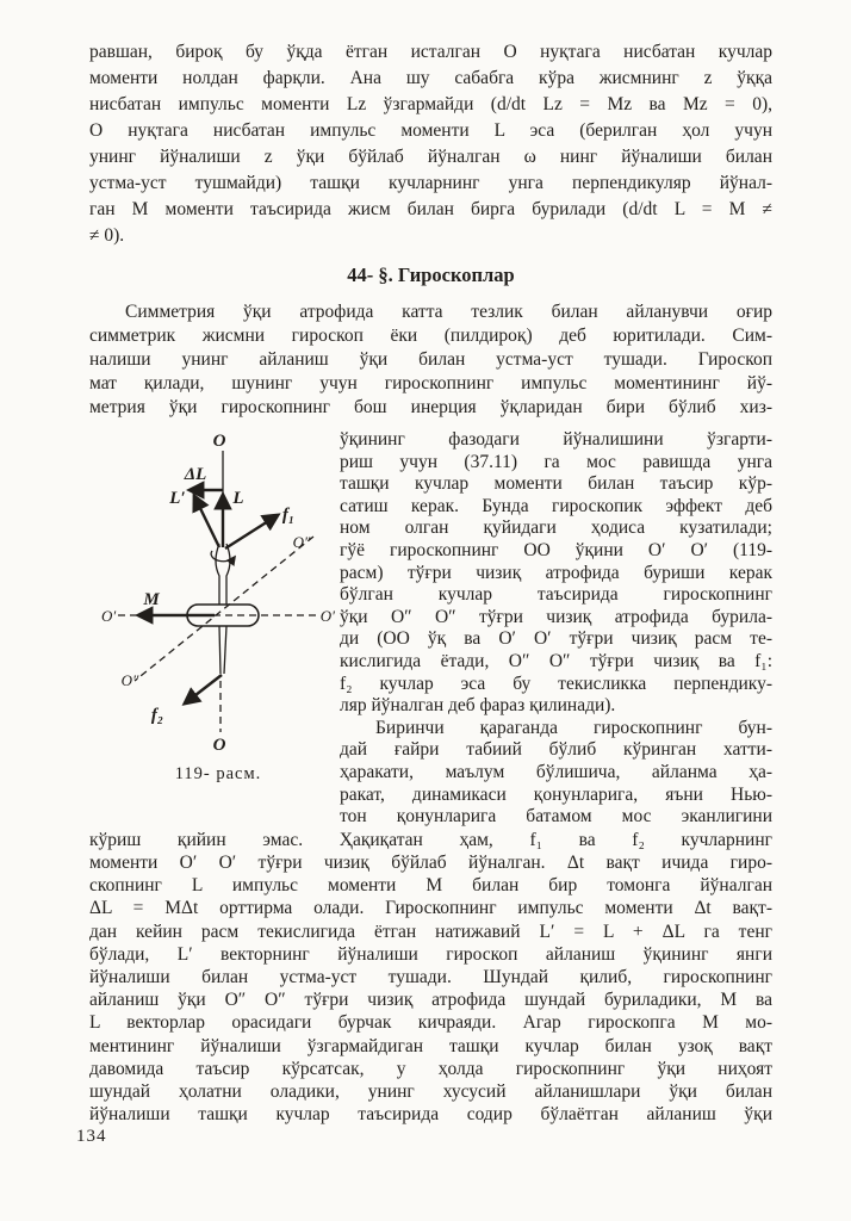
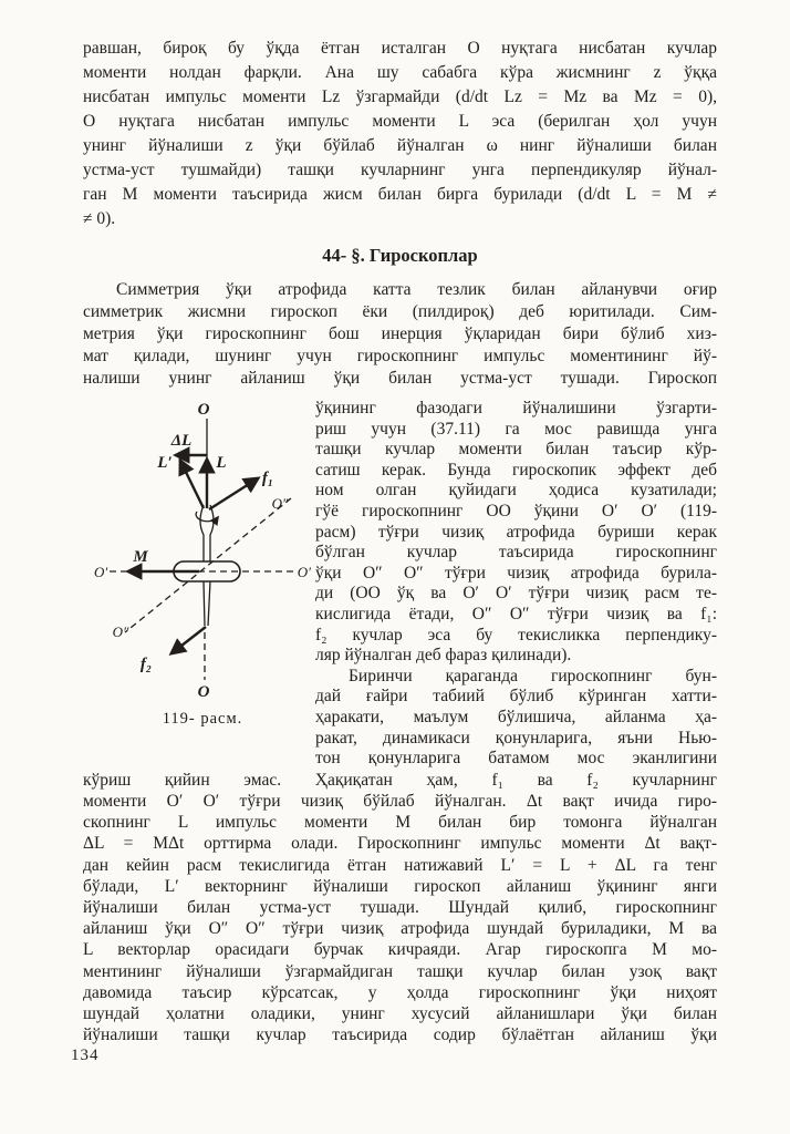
  равшан, бироқ бу ўқда ётган исталган O нуқтага нисбатан кучлар
  моменти нолдан фарқли. Ана шу сабабга кўра жисмнинг z ўққа
  нисбатан импульс моменти Lz ўзгармайди (d/dt Lz = Mz ва Mz = 0),
  O нуқтага нисбатан импульс моменти L эса (берилган ҳол учун
  унинг йўналиши z ўқи бўйлаб йўналган ω нинг йўналиши билан
  устма-уст тушмайди) ташқи кучларнинг унга перпендикуляр йўнал-
  ган M моменти таъсирида жисм билан бирга бурилади (d/dt L = M ≠
  ≠ 0).
  44- §. Гироскоплар
  Симметрия ўқи атрофида катта тезлик билан айланувчи оғир
  симметрик жисмни гироскоп ёки (пилдироқ) деб юритилади. Сим-
- налиши унинг айланиш ўқи билан устма-уст тушади. Гироскоп
+ метрия ўқи гироскопнинг бош инерция ўқларидан бири бўлиб хиз-
  мат қилади, шунинг учун гироскопнинг импульс моментининг йў-
- метрия ўқи гироскопнинг бош инерция ўқларидан бири бўлиб хиз-
+ налиши унинг айланиш ўқи билан устма-уст тушади. Гироскоп
  O
  ΔL
  L′
  L
  f₁
  O″
  M
  O′
  O′
  O″
  f₂
  O
  119- расм.
  ўқининг фазодаги йўналишини ўзгарти-
  риш учун (37.11) га мос равишда унга
  ташқи кучлар моменти билан таъсир кўр-
  сатиш керак. Бунда гироскопик эффект деб
  ном олган қуйидаги ҳодиса кузатилади;
  гўё гироскопнинг OO ўқини O′ O′ (119-
  расм) тўғри чизиқ атрофида буриши керак
  бўлган кучлар таъсирида гироскопнинг
  ўқи O″ O″ тўғри чизиқ атрофида бурила-
  ди (OO ўқ ва O′ O′ тўғри чизиқ расм те-
  кислигида ётади, O″ O″ тўғри чизиқ ва f₁:
  f₂ кучлар эса бу текисликка перпендику-
  ляр йўналган деб фараз қилинади).
  Биринчи қараганда гироскопнинг бун-
  дай ғайри табиий бўлиб кўринган хатти-
  ҳаракати, маълум бўлишича, айланма ҳа-
  ракат, динамикаси қонунларига, яъни Нью-
  тон қонунларига батамом мос эканлигини
  кўриш қийин эмас. Ҳақиқатан ҳам, f₁ ва f₂ кучларнинг
  моменти O′ O′ тўғри чизиқ бўйлаб йўналган. Δt вақт ичида гиро-
  скопнинг L импульс моменти M билан бир томонга йўналган
  ΔL = MΔt орттирма олади. Гироскопнинг импульс моменти Δt вақт-
  дан кейин расм текислигида ётган натижавий L′ = L + ΔL га тенг
  бўлади, L′ векторнинг йўналиши гироскоп айланиш ўқининг янги
  йўналиши билан устма-уст тушади. Шундай қилиб, гироскопнинг
  айланиш ўқи O″ O″ тўғри чизиқ атрофида шундай буриладики, M ва
  L векторлар орасидаги бурчак кичраяди. Агар гироскопга M мо-
  ментининг йўналиши ўзгармайдиган ташқи кучлар билан узоқ вақт
  давомида таъсир кўрсатсак, у ҳолда гироскопнинг ўқи ниҳоят
  шундай ҳолатни оладики, унинг хусусий айланишлари ўқи билан
  йўналиши ташқи кучлар таъсирида содир бўлаётган айланиш ўқи
  134
